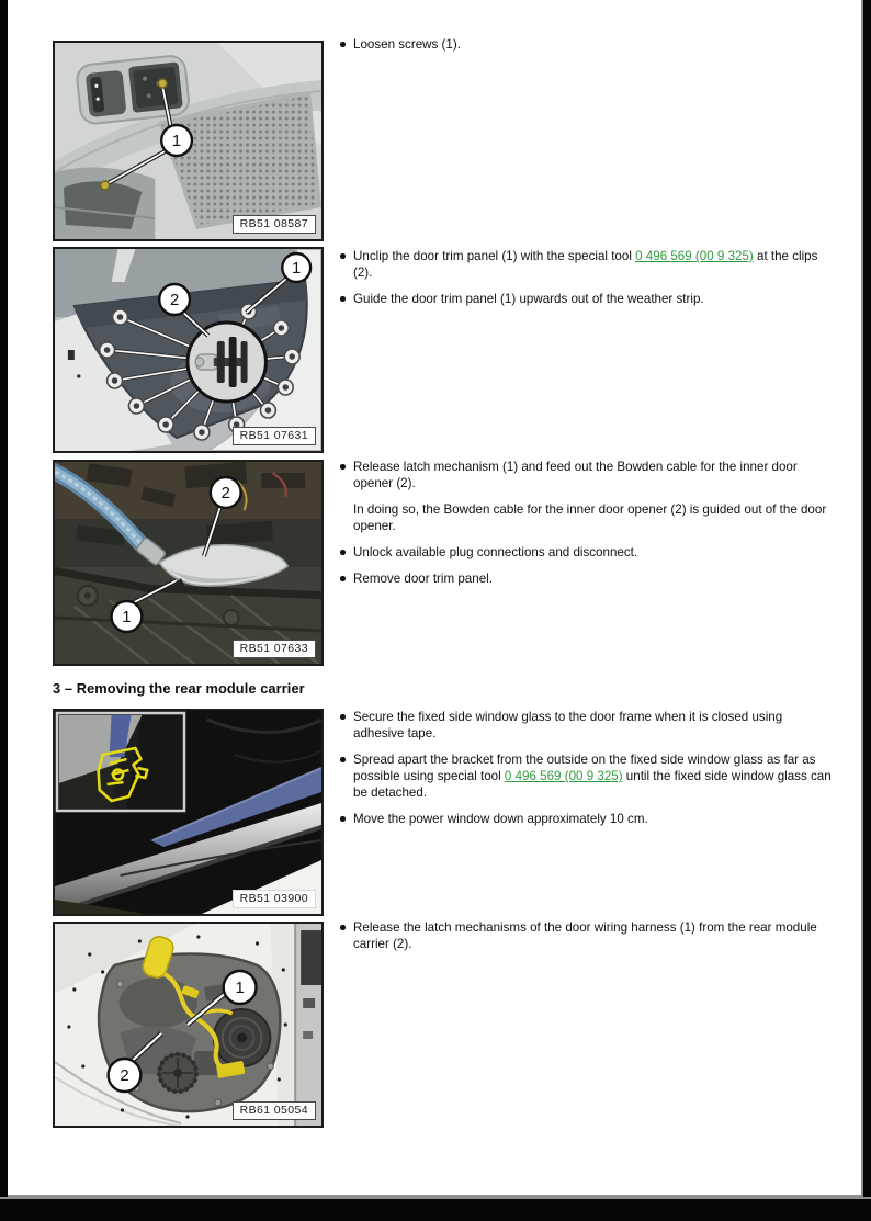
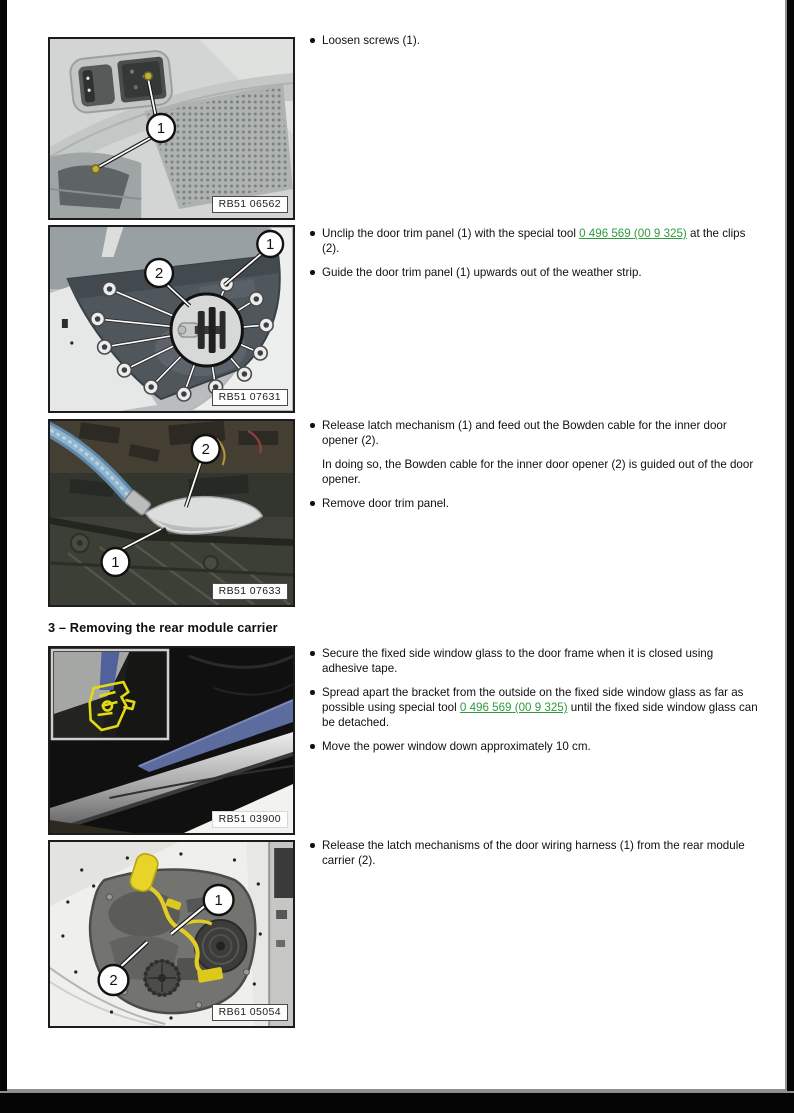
  1
- RB51 08587
+ RB51 06562
  Loosen screws (1).
  2
  1
  RB51 07631
  Unclip the door trim panel (1) with the special tool 0 496 569 (00 9 325) at the clips (2).
  Guide the door trim panel (1) upwards out of the weather strip.
  2
  1
  RB51 07633
  Release latch mechanism (1) and feed out the Bowden cable for the inner door opener (2).
  In doing so, the Bowden cable for the inner door opener (2) is guided out of the door opener.
- Unlock available plug connections and disconnect.
  Remove door trim panel.
  3 – Removing the rear module carrier
  RB51 03900
  Secure the fixed side window glass to the door frame when it is closed using adhesive tape.
  Spread apart the bracket from the outside on the fixed side window glass as far as possible using special tool 0 496 569 (00 9 325) until the fixed side window glass can be detached.
  Move the power window down approximately 10 cm.
  1
  2
  RB61 05054
  Release the latch mechanisms of the door wiring harness (1) from the rear module carrier (2).
